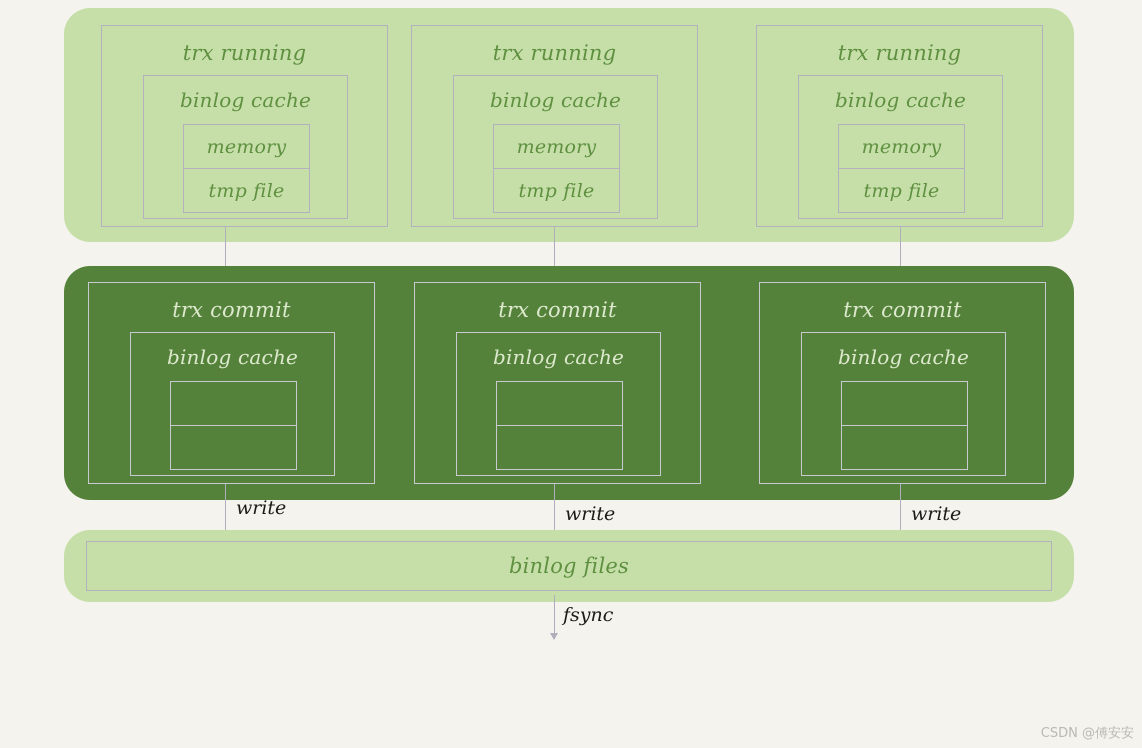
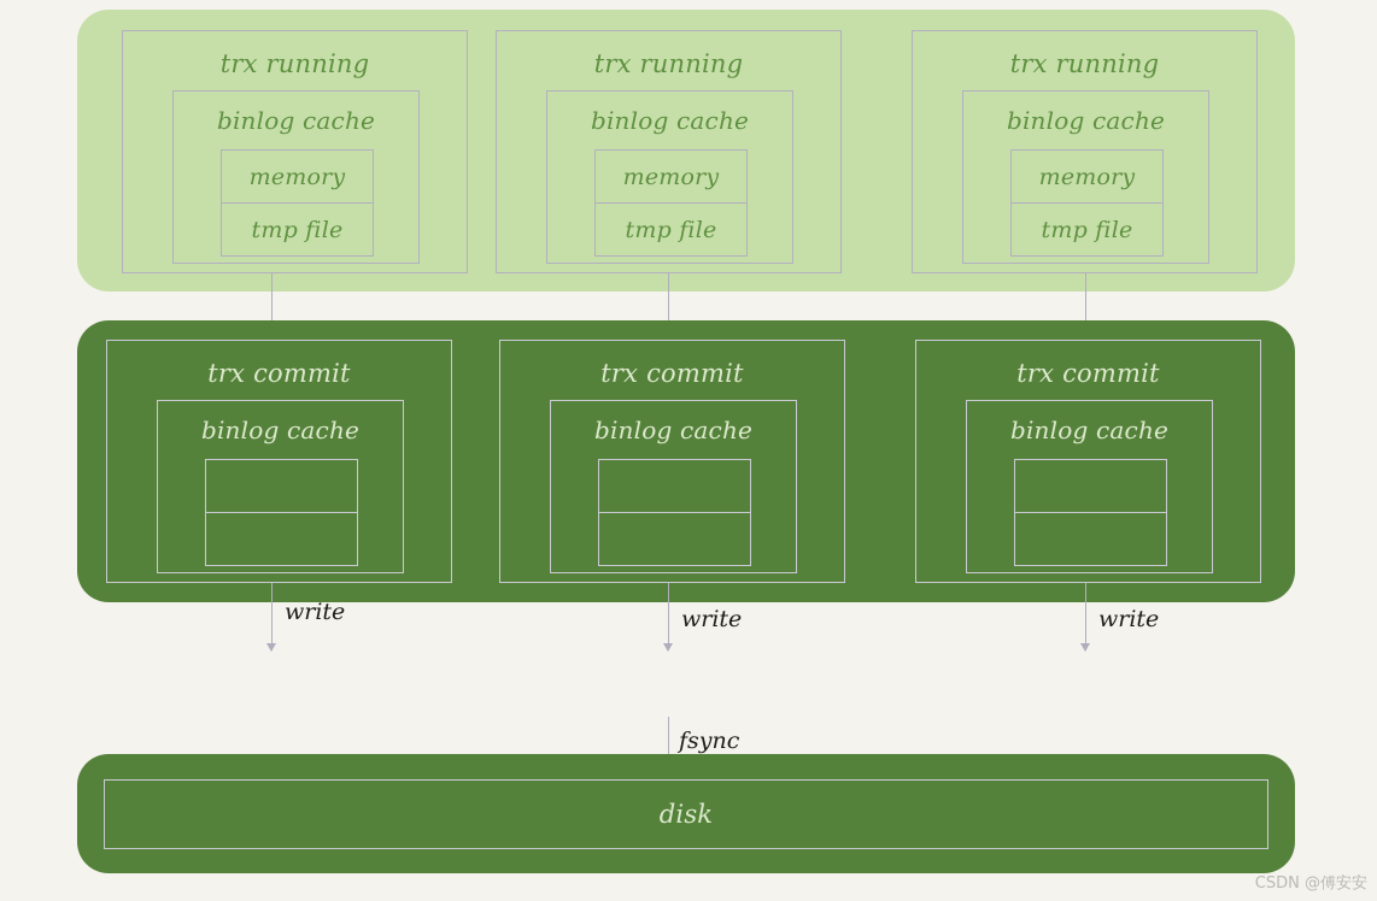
  trx running
  binlog cache
  memory
  tmp file
  trx running
  binlog cache
  memory
  tmp file
  trx running
  binlog cache
  memory
  tmp file
  trx commit
  binlog cache
  trx commit
  binlog cache
  trx commit
  binlog cache
  write
  write
  write
- binlog files
  fsync
+ disk
  CSDN @傅安安
